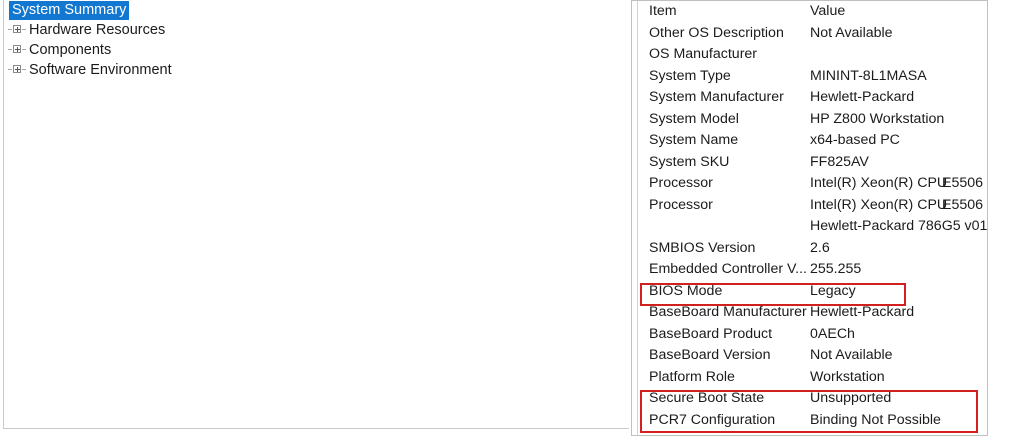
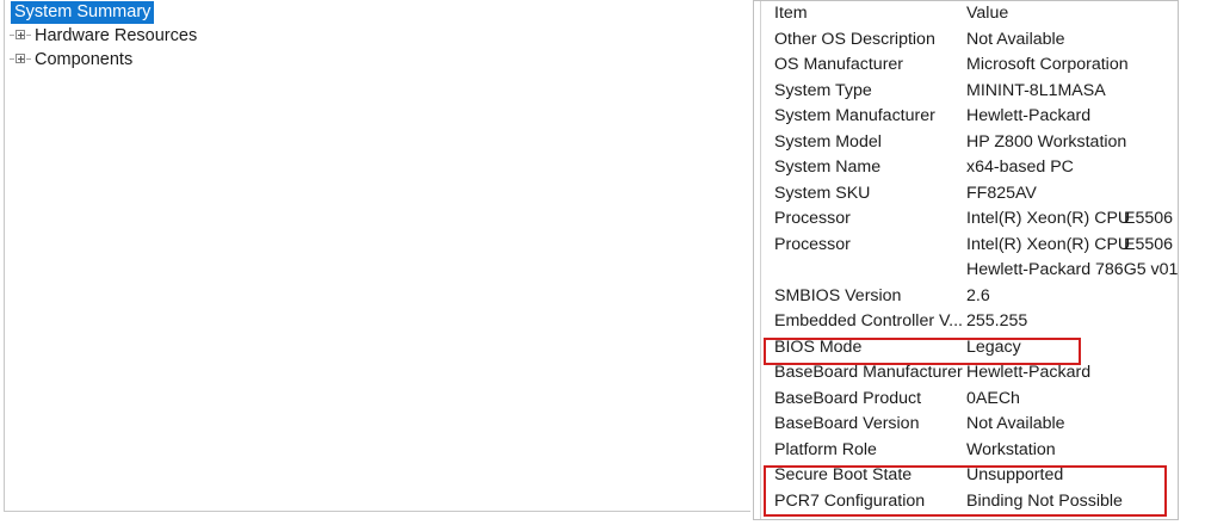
  System Summary
  Hardware Resources
  Components
- Software Environment
  Item
  Value
  Other OS Description
  Not Available
  OS Manufacturer
+ Microsoft Corporation
  System Type
  MININT-8L1MASA
  System Manufacturer
  Hewlett-Packard
  System Model
  HP Z800 Workstation
  System Name
  x64-based PC
  System SKU
  FF825AV
  Processor
  Intel(R) Xeon(R) CPU
  E5506
  Processor
  Intel(R) Xeon(R) CPU
  E5506
  Hewlett-Packard 786G5 v01
  SMBIOS Version
  2.6
  Embedded Controller V...
  255.255
  BIOS Mode
  Legacy
  BaseBoard Manufacturer
  Hewlett-Packard
  BaseBoard Product
  0AECh
  BaseBoard Version
  Not Available
  Platform Role
  Workstation
  Secure Boot State
  Unsupported
  PCR7 Configuration
  Binding Not Possible
